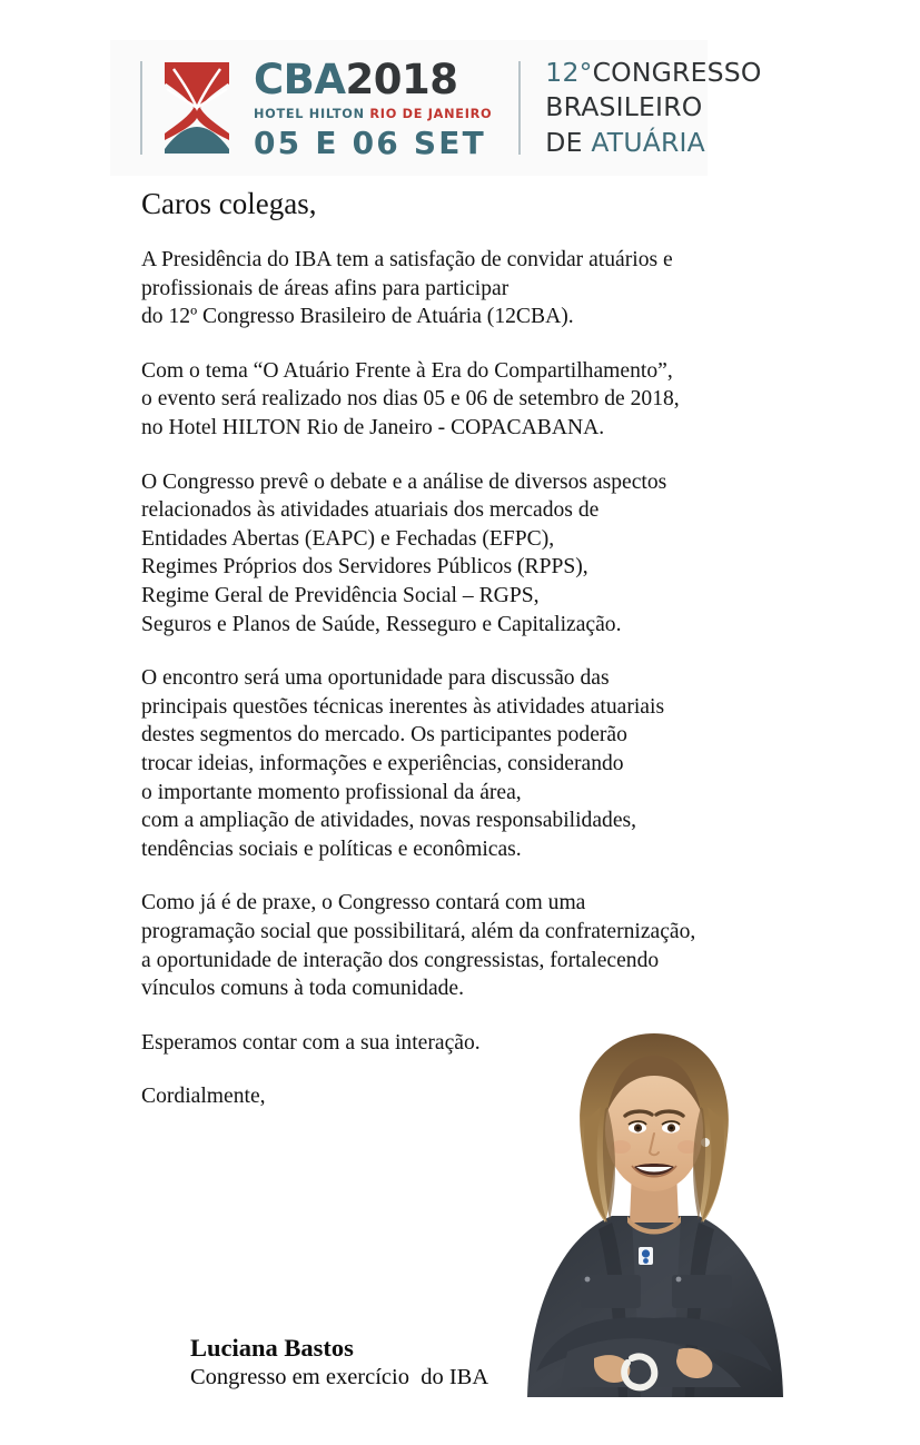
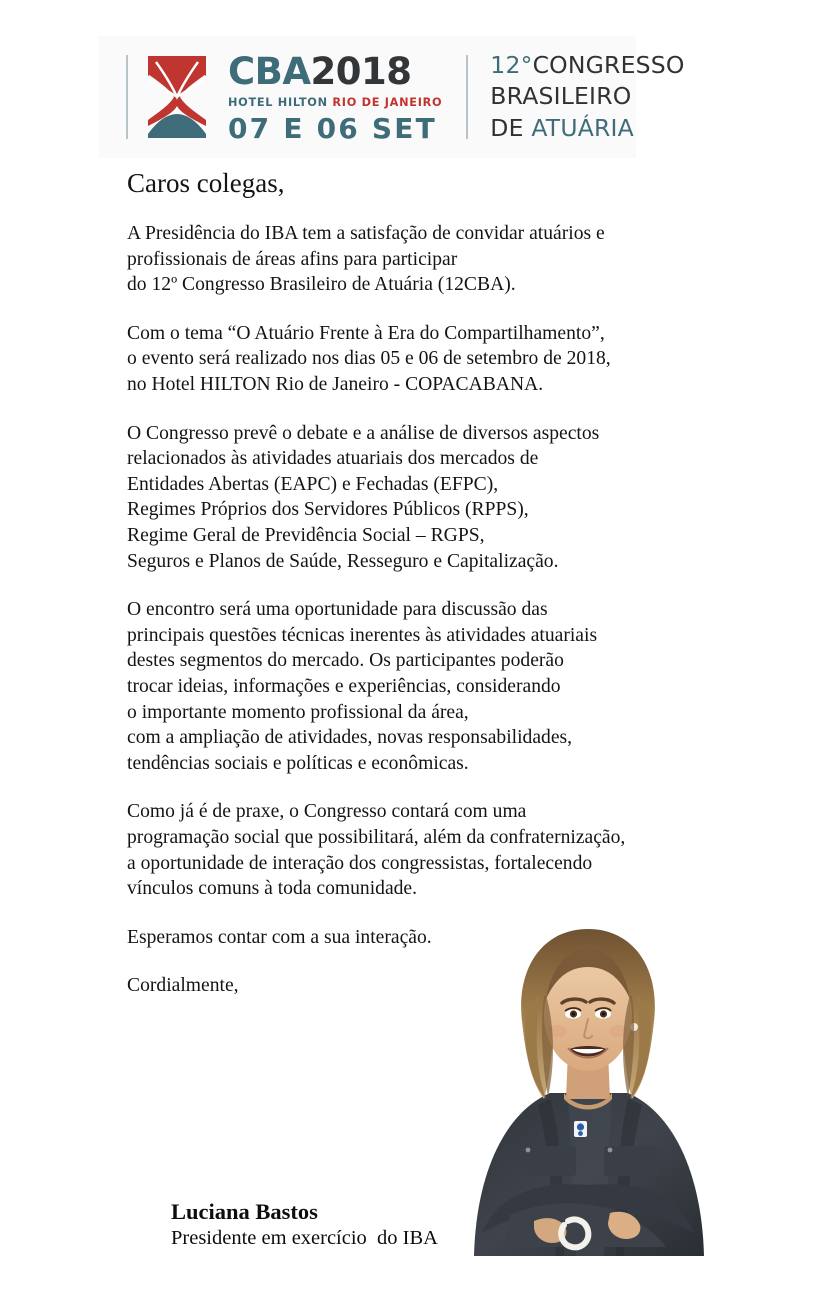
  CBA2018
  HOTEL HILTON RIO DE JANEIRO
- 05 E 06 SET
+ 07 E 06 SET
  12°CONGRESSO
  BRASILEIRO
  DE ATUÁRIA
  Caros colegas,
  A Presidência do IBA tem a satisfação de convidar atuários e
  profissionais de áreas afins para participar
  do 12º Congresso Brasileiro de Atuária (12CBA).
  Com o tema “O Atuário Frente à Era do Compartilhamento”,
  o evento será realizado nos dias 05 e 06 de setembro de 2018,
  no Hotel HILTON Rio de Janeiro - COPACABANA.
  O Congresso prevê o debate e a análise de diversos aspectos
  relacionados às atividades atuariais dos mercados de
  Entidades Abertas (EAPC) e Fechadas (EFPC),
  Regimes Próprios dos Servidores Públicos (RPPS),
  Regime Geral de Previdência Social – RGPS,
  Seguros e Planos de Saúde, Resseguro e Capitalização.
  O encontro será uma oportunidade para discussão das
  principais questões técnicas inerentes às atividades atuariais
  destes segmentos do mercado. Os participantes poderão
  trocar ideias, informações e experiências, considerando
  o importante momento profissional da área,
  com a ampliação de atividades, novas responsabilidades,
  tendências sociais e políticas e econômicas.
  Como já é de praxe, o Congresso contará com uma
  programação social que possibilitará, além da confraternização,
  a oportunidade de interação dos congressistas, fortalecendo
  vínculos comuns à toda comunidade.
  Esperamos contar com a sua interação.
  Cordialmente,
  Luciana Bastos
- Congresso em exercício do IBA
+ Presidente em exercício do IBA
